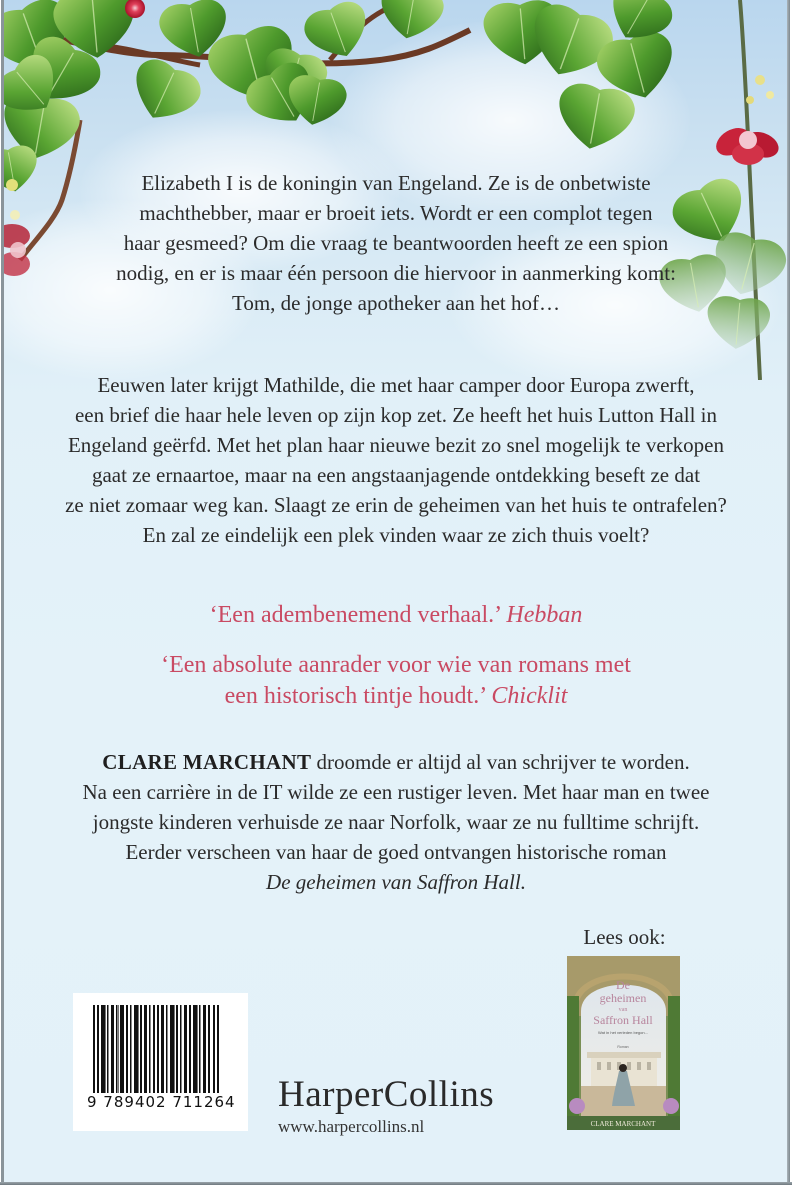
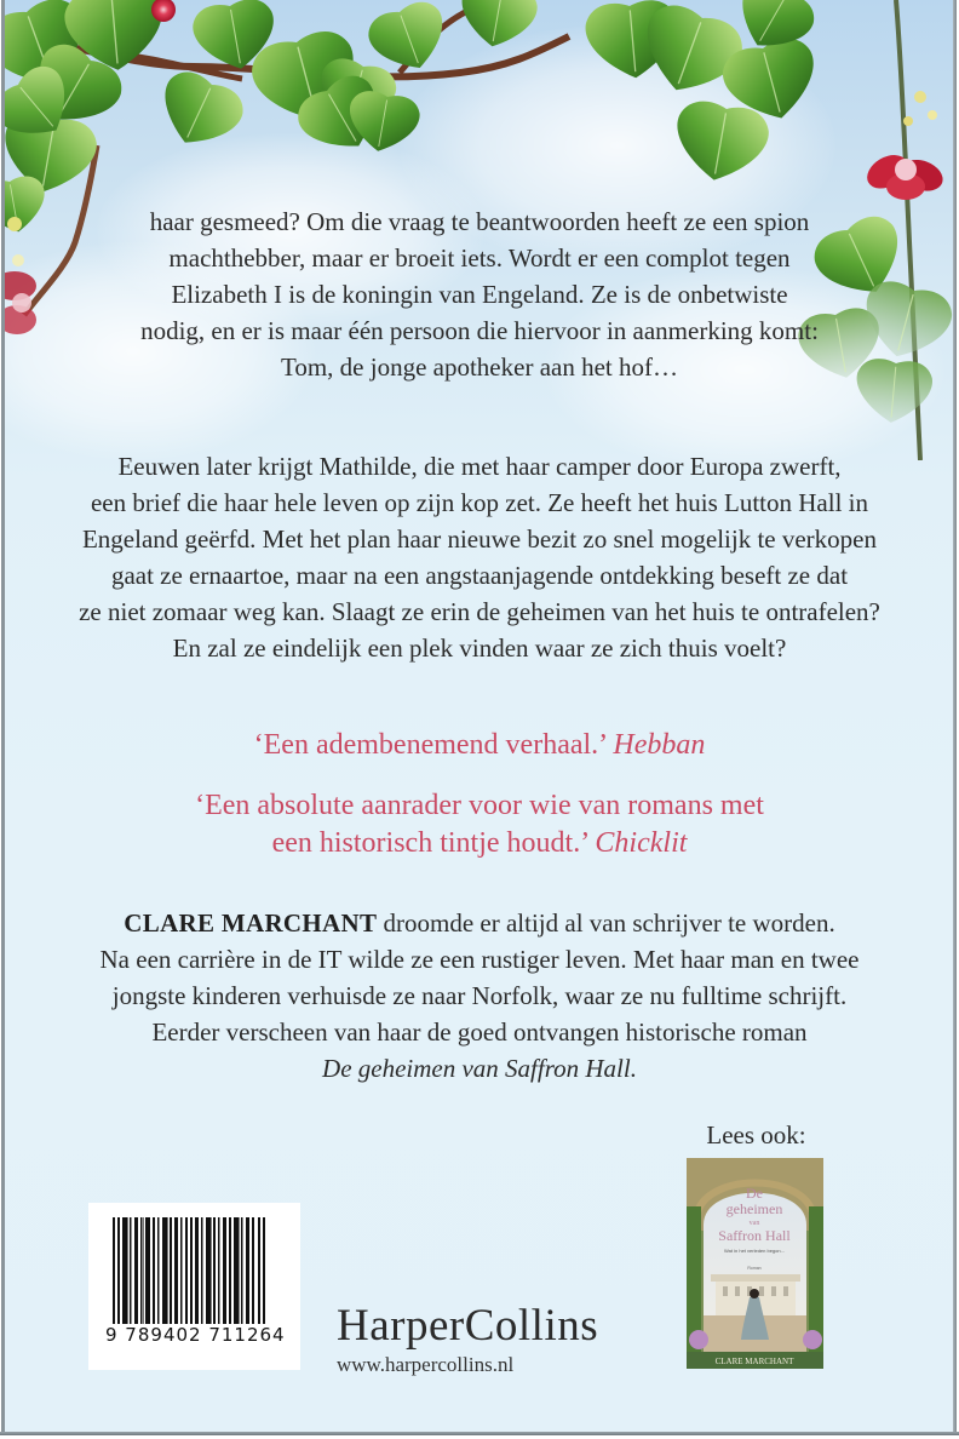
- Elizabeth I is de koningin van Engeland. Ze is de onbetwiste
+ haar gesmeed? Om die vraag te beantwoorden heeft ze een spion
  machthebber, maar er broeit iets. Wordt er een complot tegen
- haar gesmeed? Om die vraag te beantwoorden heeft ze een spion
+ Elizabeth I is de koningin van Engeland. Ze is de onbetwiste
  nodig, en er is maar één persoon die hiervoor in aanmerking komt:
  Tom, de jonge apotheker aan het hof…
  Eeuwen later krijgt Mathilde, die met haar camper door Europa zwerft,
  een brief die haar hele leven op zijn kop zet. Ze heeft het huis Lutton Hall in
  Engeland geërfd. Met het plan haar nieuwe bezit zo snel mogelijk te verkopen
  gaat ze ernaartoe, maar na een angstaanjagende ontdekking beseft ze dat
  ze niet zomaar weg kan. Slaagt ze erin de geheimen van het huis te ontrafelen?
  En zal ze eindelijk een plek vinden waar ze zich thuis voelt?
  ‘Een adembenemend verhaal.’ Hebban
  ‘Een absolute aanrader voor wie van romans met
  een historisch tintje houdt.’ Chicklit
  CLARE MARCHANT droomde er altijd al van schrijver te worden.
  Na een carrière in de IT wilde ze een rustiger leven. Met haar man en twee
  jongste kinderen verhuisde ze naar Norfolk, waar ze nu fulltime schrijft.
  Eerder verscheen van haar de goed ontvangen historische roman
  De geheimen van Saffron Hall.
  9 789402 711264
  HarperCollins
  www.harpercollins.nl
  Lees ook:
  De
  geheimen
  Saffron Hall
  CLARE MARCHANT
